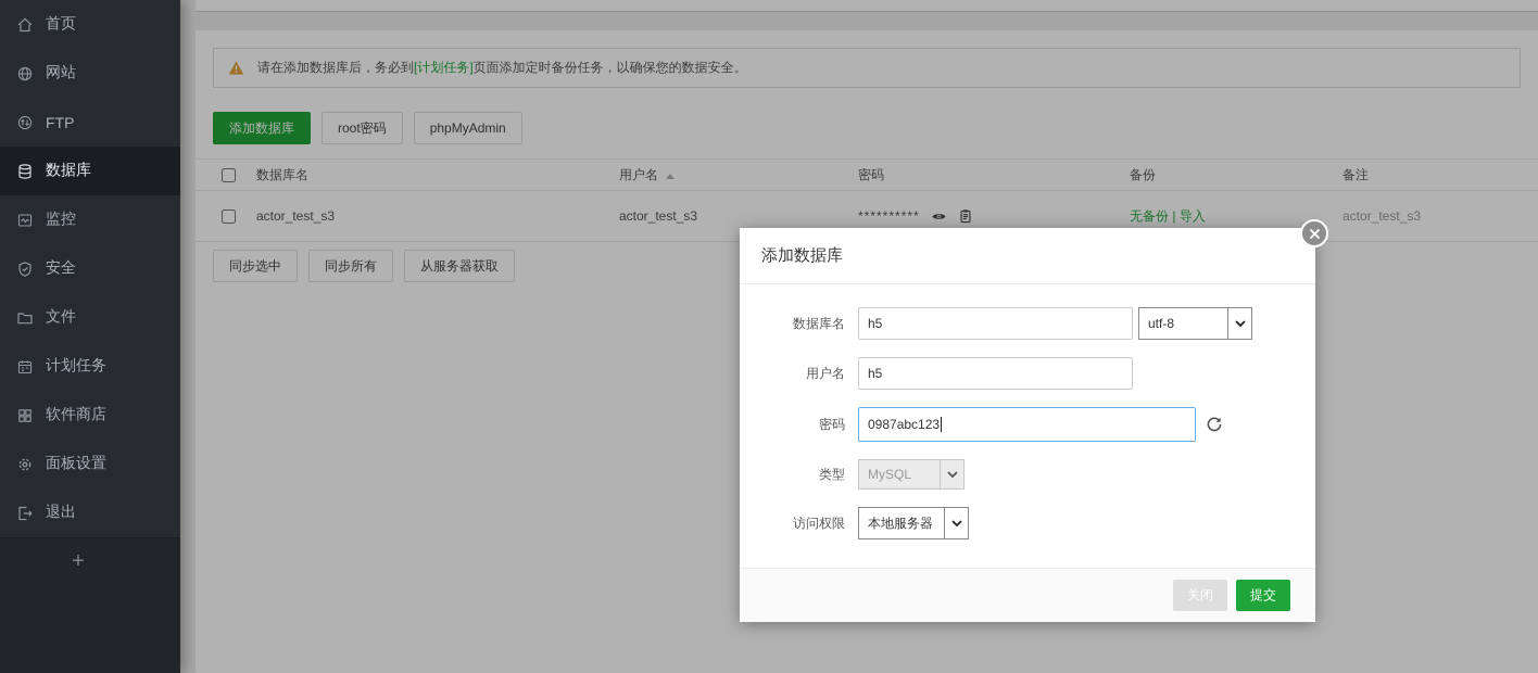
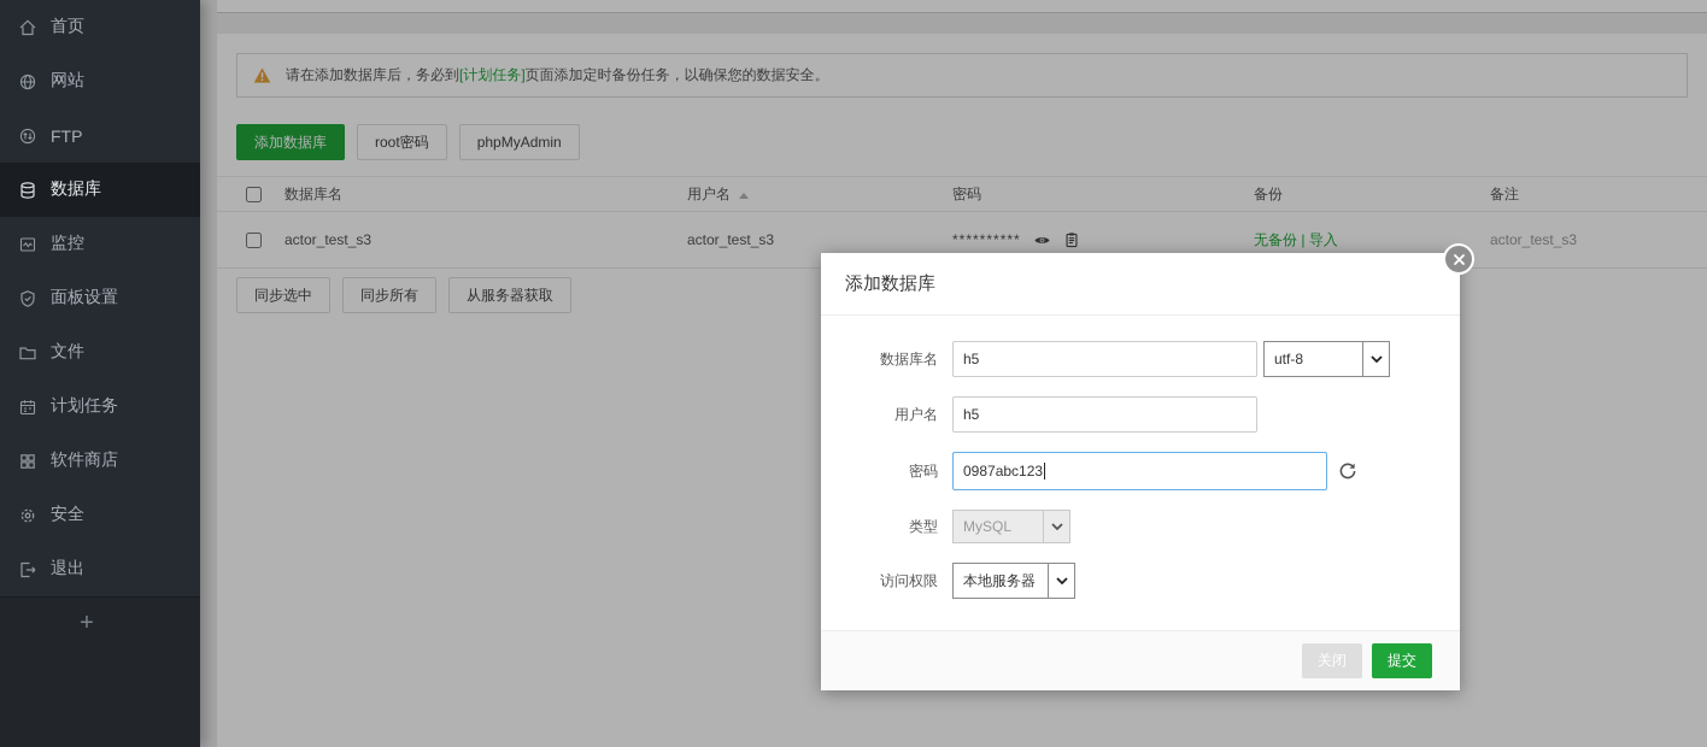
  首页
  网站
  FTP
  数据库
  监控
- 安全
+ 面板设置
  文件
  计划任务
  软件商店
- 面板设置
+ 安全
  退出
  +
  请在添加数据库后，务必到
  [计划任务]
  页面添加定时备份任务，以确保您的数据安全。
  添加数据库
  root密码
  phpMyAdmin
  数据库名
  用户名
  密码
  备份
  备注
  actor_test_s3
  actor_test_s3
  **********
  无备份 | 导入
  actor_test_s3
  同步选中
  同步所有
  从服务器获取
  添加数据库
  数据库名
  h5
  utf-8
  用户名
  h5
  密码
  0987abc123
  类型
  MySQL
  访问权限
  本地服务器
  关闭
  提交
